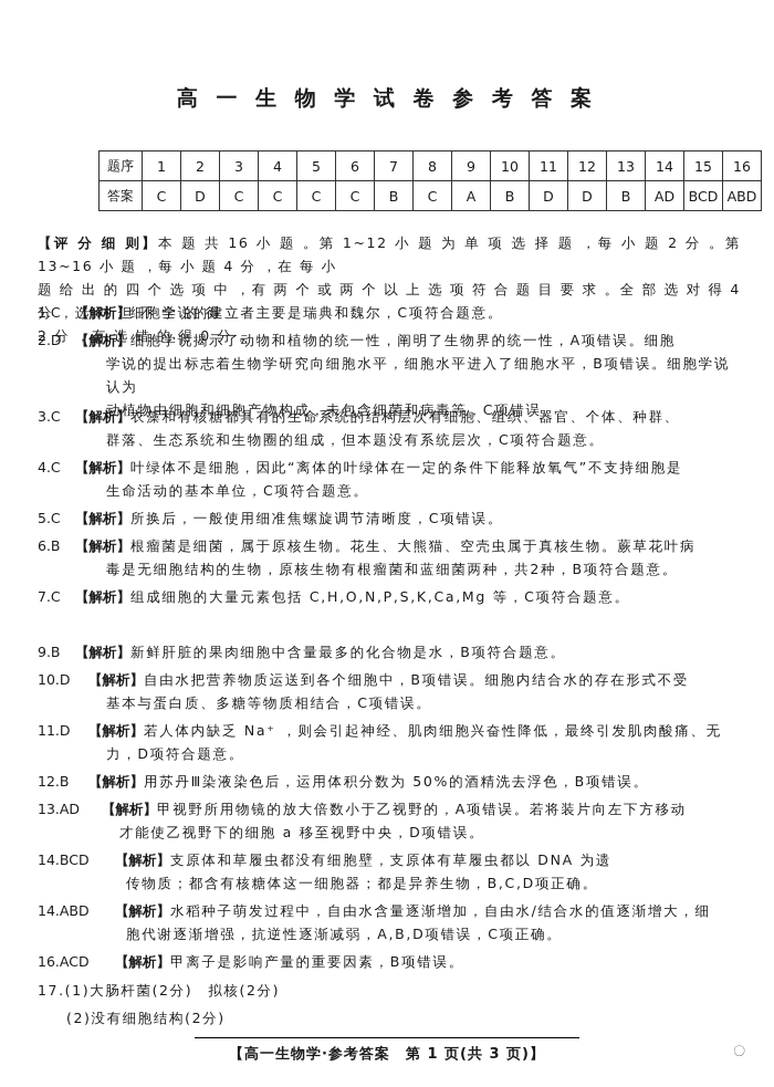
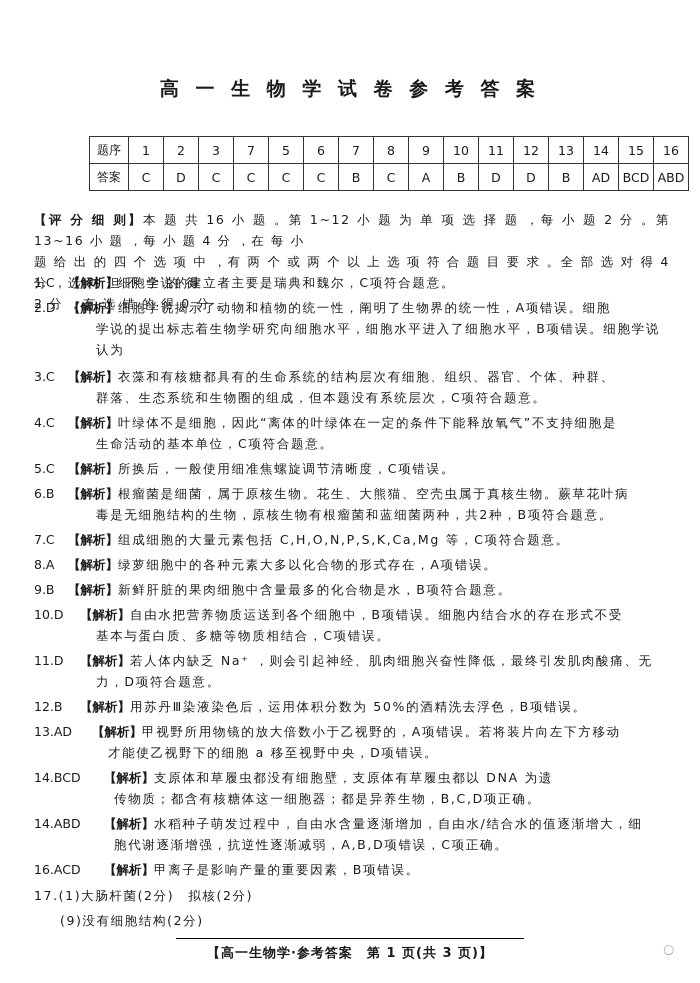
  高 一 生 物 学 试 卷 参 考 答 案
- 题序	1	2	3	4	5	6	7	8	9	10	11	12	13	14	15	16
+ 题序	1	2	3	7	5	6	7	8	9	10	11	12	13	14	15	16
  答案	C	D	C	C	C	C	B	C	A	B	D	D	B	AD	BCD	ABD
  【评 分 细 则】本 题 共 16 小 题 。第 1~12 小 题 为 单 项 选 择 题 ，每 小 题 2 分 。第 13~16 小 题 ，每 小 题 4 分 ，在 每 小
  题 给 出 的 四 个 选 项 中 ，有 两 个 或 两 个 以 上 选 项 符 合 题 目 要 求 。全 部 选 对 得 4 分 ，选 对 但 不 全 的 得
  2 分 ，有 选 错 的 得 0 分 。
  1.C 【解析】细胞学说的建立者主要是瑞典和魏尔，C项符合题意。
  2.D 【解析】细胞学说揭示了动物和植物的统一性，阐明了生物界的统一性，A项错误。细胞
  学说的提出标志着生物学研究向细胞水平，细胞水平进入了细胞水平，B项错误。细胞学说认为
- 动植物由细胞和细胞产物构成，未包含细菌和病毒等，C项错误。
  3.C 【解析】衣藻和有核糖都具有的生命系统的结构层次有细胞、组织、器官、个体、种群、
  群落、生态系统和生物圈的组成，但本题没有系统层次，C项符合题意。
  4.C 【解析】叶绿体不是细胞，因此“离体的叶绿体在一定的条件下能释放氧气”不支持细胞是
  生命活动的基本单位，C项符合题意。
  5.C 【解析】所换后，一般使用细准焦螺旋调节清晰度，C项错误。
  6.B 【解析】根瘤菌是细菌，属于原核生物。花生、大熊猫、空壳虫属于真核生物。蕨草花叶病
  毒是无细胞结构的生物，原核生物有根瘤菌和蓝细菌两种，共2种，B项符合题意。
  7.C 【解析】组成细胞的大量元素包括 C,H,O,N,P,S,K,Ca,Mg 等，C项符合题意。
+ 8.A 【解析】绿萝细胞中的各种元素大多以化合物的形式存在，A项错误。
  9.B 【解析】新鲜肝脏的果肉细胞中含量最多的化合物是水，B项符合题意。
  10.D 【解析】自由水把营养物质运送到各个细胞中，B项错误。细胞内结合水的存在形式不受
  基本与蛋白质、多糖等物质相结合，C项错误。
  11.D 【解析】若人体内缺乏 Na⁺ ，则会引起神经、肌肉细胞兴奋性降低，最终引发肌肉酸痛、无
  力，D项符合题意。
  12.B 【解析】用苏丹Ⅲ染液染色后，运用体积分数为 50%的酒精洗去浮色，B项错误。
  13.AD 【解析】甲视野所用物镜的放大倍数小于乙视野的，A项错误。若将装片向左下方移动
  才能使乙视野下的细胞 a 移至视野中央，D项错误。
  14.BCD 【解析】支原体和草履虫都没有细胞壁，支原体有草履虫都以 DNA 为遗
  传物质；都含有核糖体这一细胞器；都是异养生物，B,C,D项正确。
  14.ABD 【解析】水稻种子萌发过程中，自由水含量逐渐增加，自由水/结合水的值逐渐增大，细
  胞代谢逐渐增强，抗逆性逐渐减弱，A,B,D项错误，C项正确。
  16.ACD 【解析】甲离子是影响产量的重要因素，B项错误。
  17.(1)大肠杆菌(2分) 拟核(2分)
- (2)没有细胞结构(2分)
+ (9)没有细胞结构(2分)
  【高一生物学·参考答案 第 1 页(共 3 页)】
  〇
